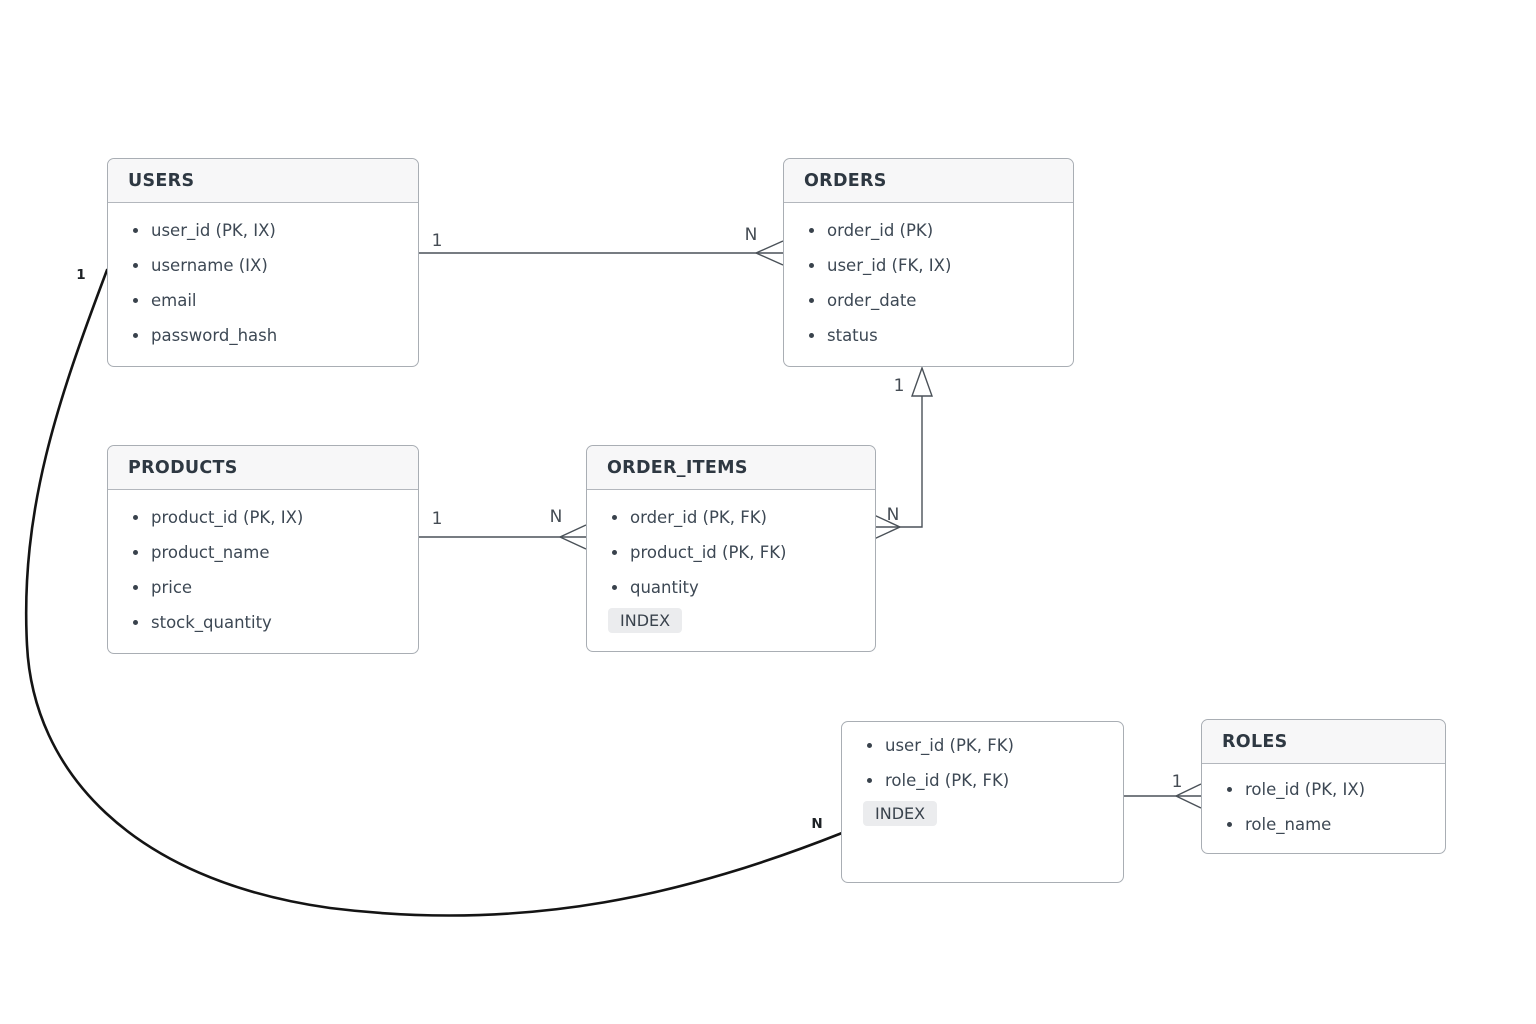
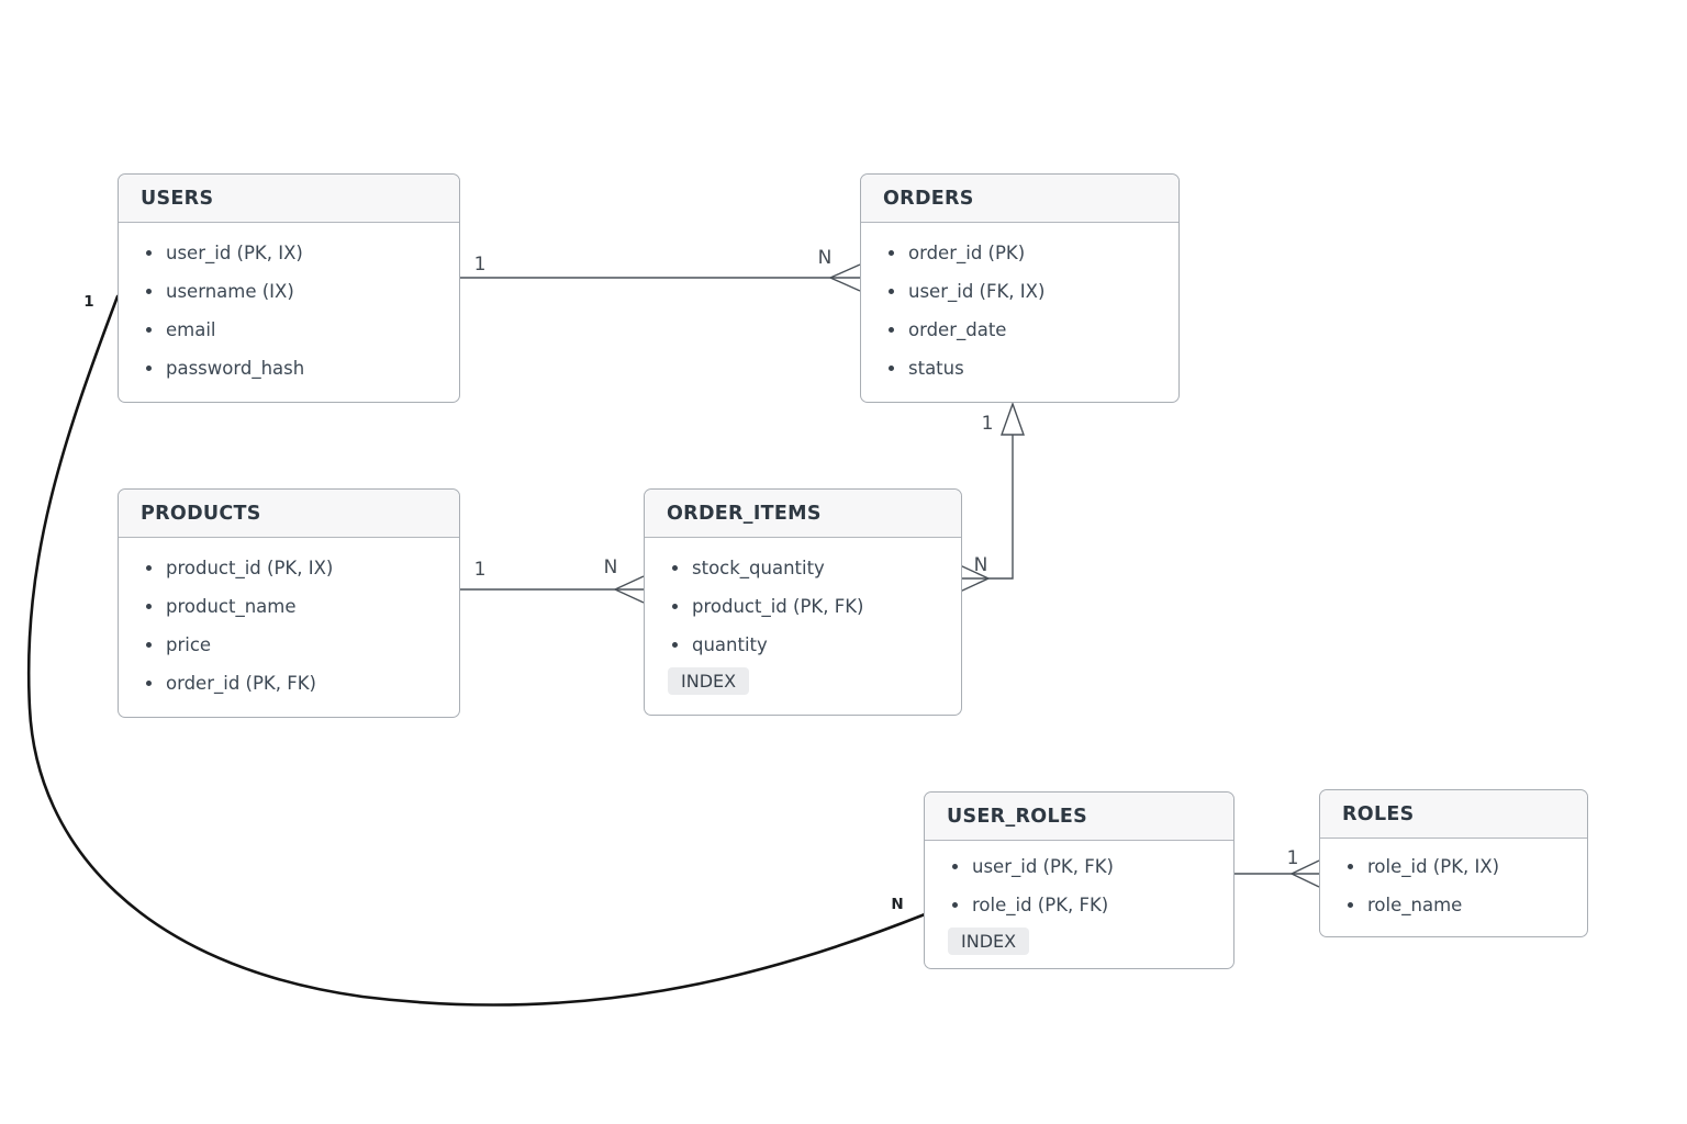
  1
  N
  1
  N
  N
  1
  1
  1
  N
  USERS
  user_id (PK, IX)
  username (IX)
  email
  password_hash
  ORDERS
  order_id (PK)
  user_id (FK, IX)
  order_date
  status
  PRODUCTS
  product_id (PK, IX)
  product_name
  price
- stock_quantity
+ order_id (PK, FK)
  ORDER_ITEMS
- order_id (PK, FK)
+ stock_quantity
  product_id (PK, FK)
  quantity
  INDEX
+ USER_ROLES
  user_id (PK, FK)
  role_id (PK, FK)
  INDEX
  ROLES
  role_id (PK, IX)
  role_name
